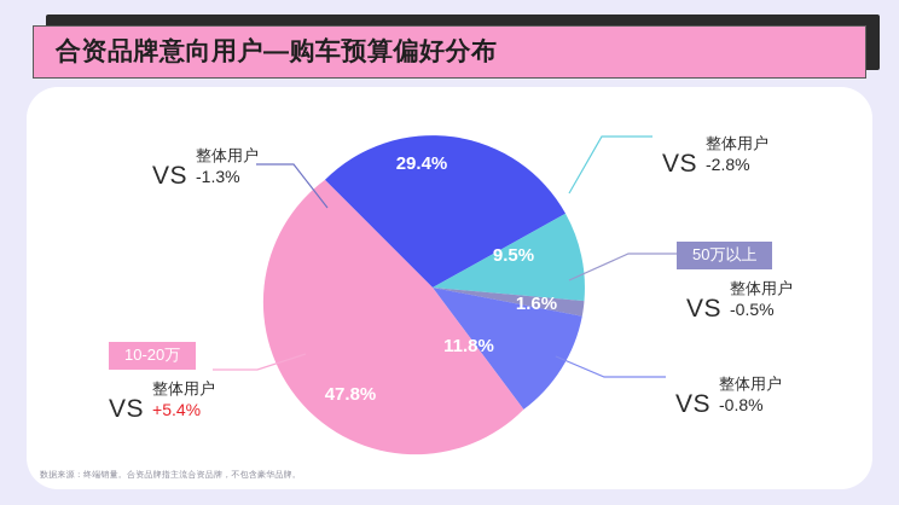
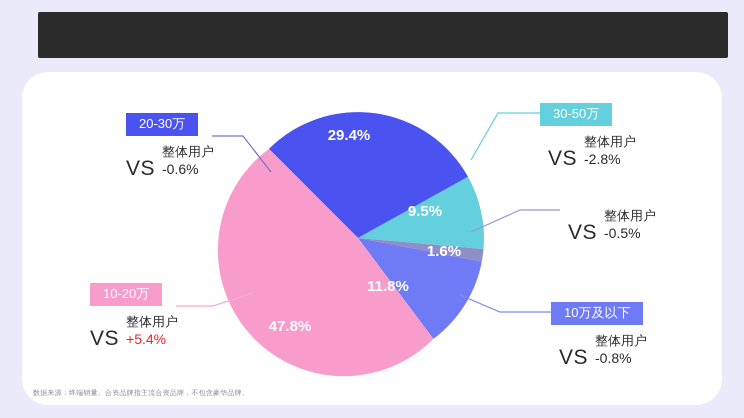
- 合资品牌意向用户—购车预算偏好分布
  29.4%
  9.5%
  1.6%
  11.8%
  47.8%
+ 20-30万
  VS
  整体用户
- -1.3%
+ -0.6%
  10-20万
  VS
  整体用户
  +5.4%
+ 30-50万
  VS
  整体用户
  -2.8%
- 50万以上
  VS
  整体用户
  -0.5%
+ 10万及以下
  VS
  整体用户
  -0.8%
